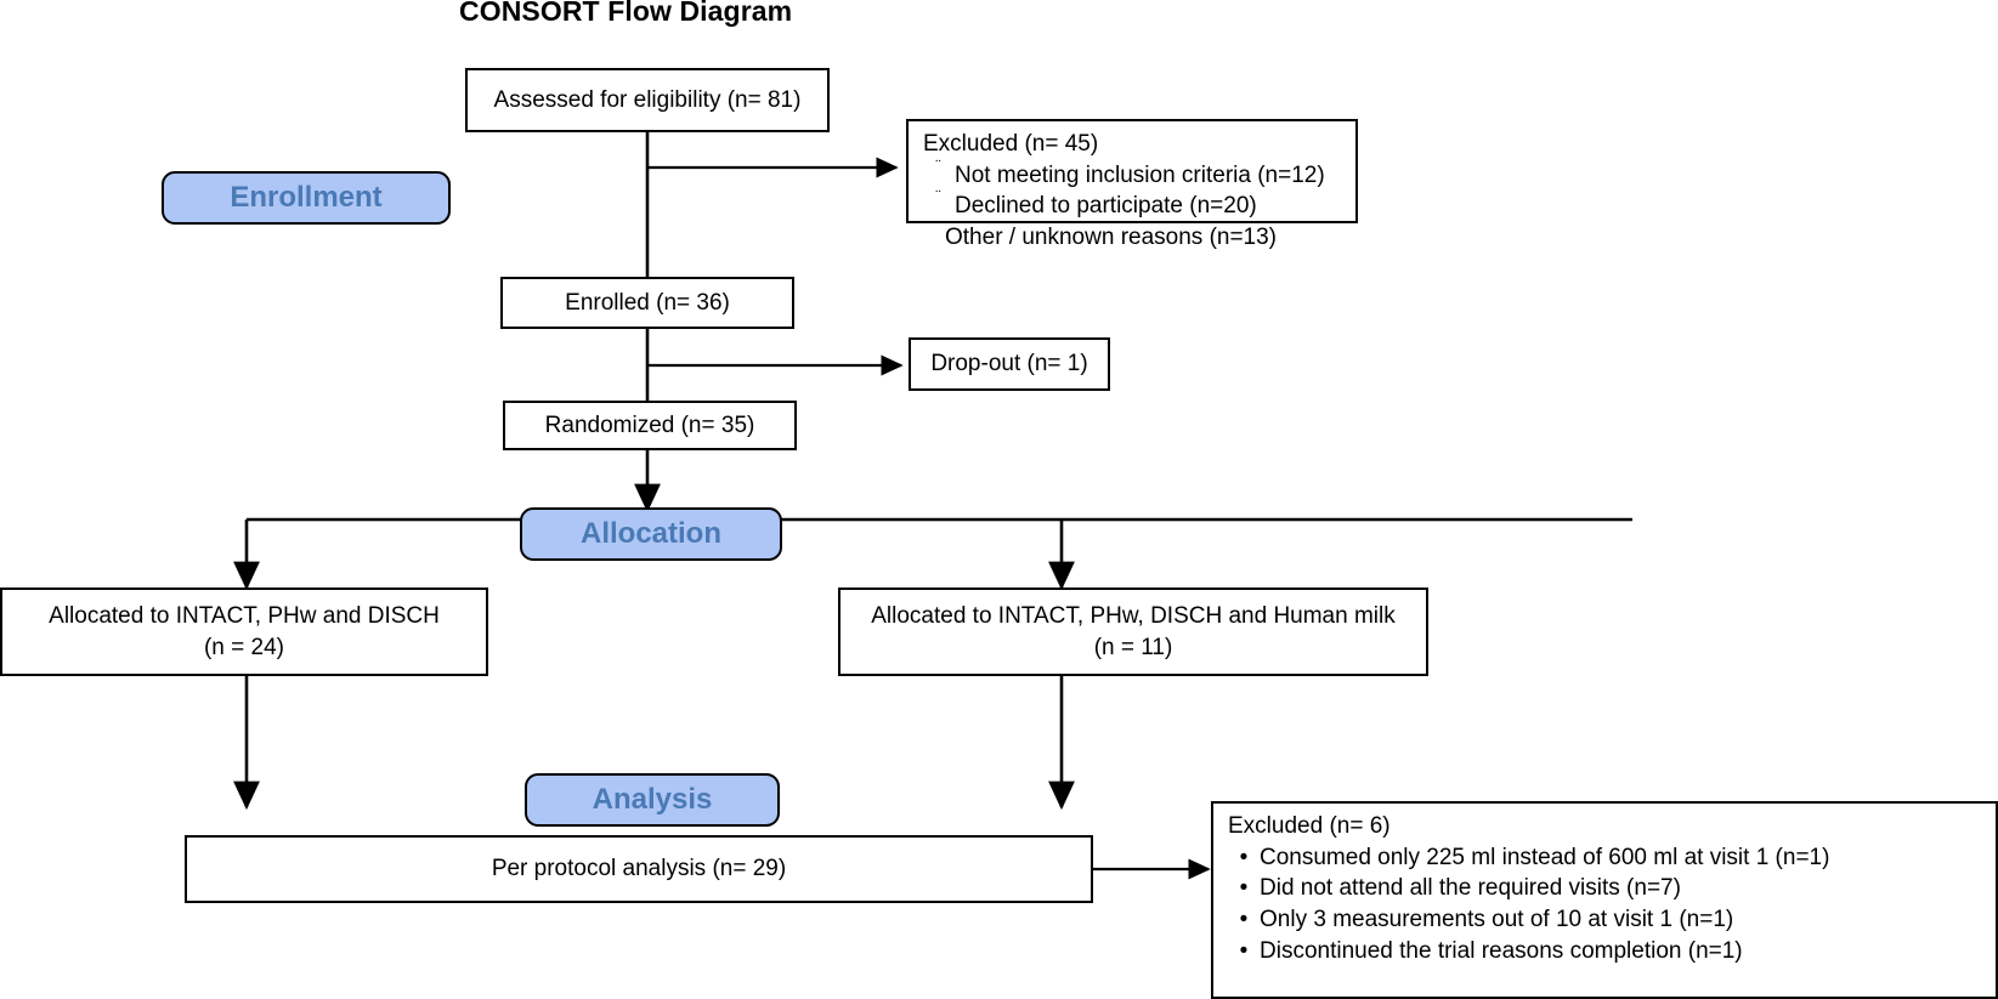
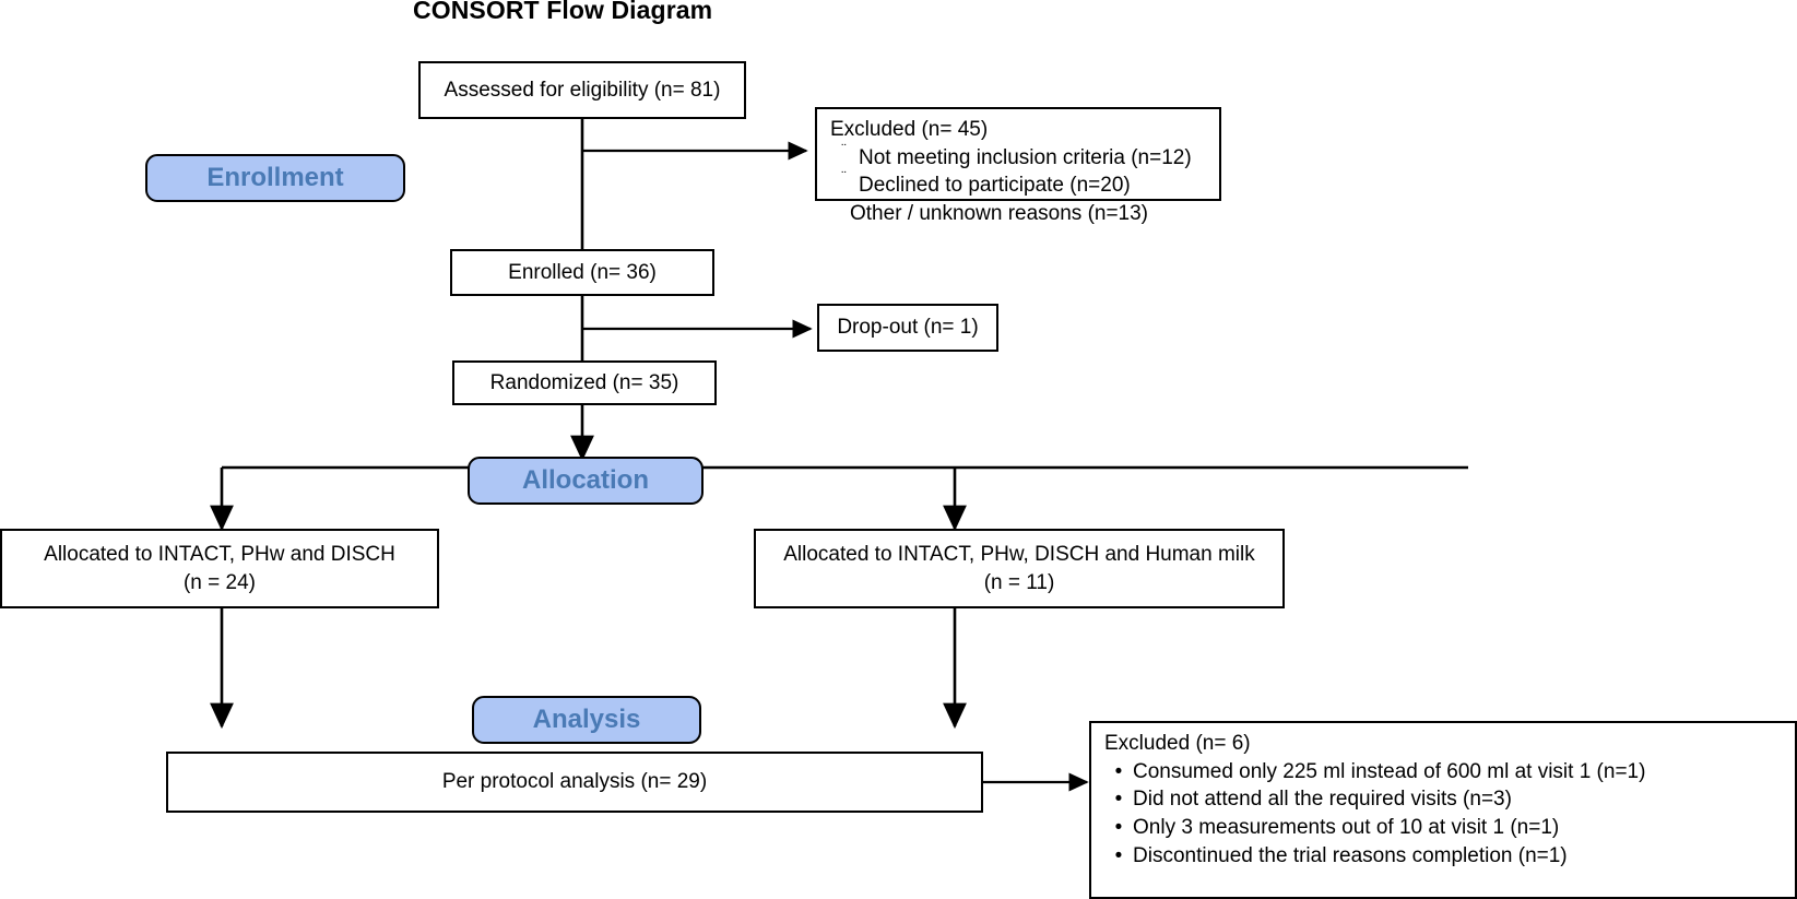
  CONSORT Flow Diagram
  Enrollment
  Allocation
  Analysis
  Assessed for eligibility (n= 81)
  Excluded (n= 45)
  ¨
  Not meeting inclusion criteria (n=12)
  ¨
  Declined to participate (n=20)
  ¨
  Other / unknown reasons (n=13)
  Enrolled (n= 36)
  Drop-out (n= 1)
  Randomized (n= 35)
  Allocated to INTACT, PHw and DISCH
  (n = 24)
  Allocated to INTACT, PHw, DISCH and Human milk
  (n = 11)
  Per protocol analysis (n= 29)
  Excluded (n= 6)
  •
  Consumed only 225 ml instead of 600 ml at visit 1 (n=1)
  •
- Did not attend all the required visits (n=7)
+ Did not attend all the required visits (n=3)
  •
  Only 3 measurements out of 10 at visit 1 (n=1)
  •
  Discontinued the trial reasons completion (n=1)
